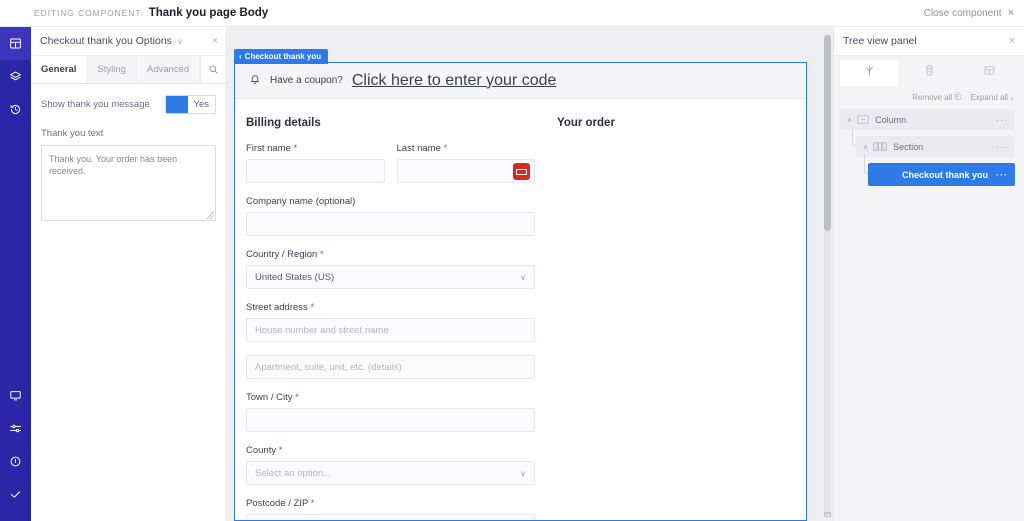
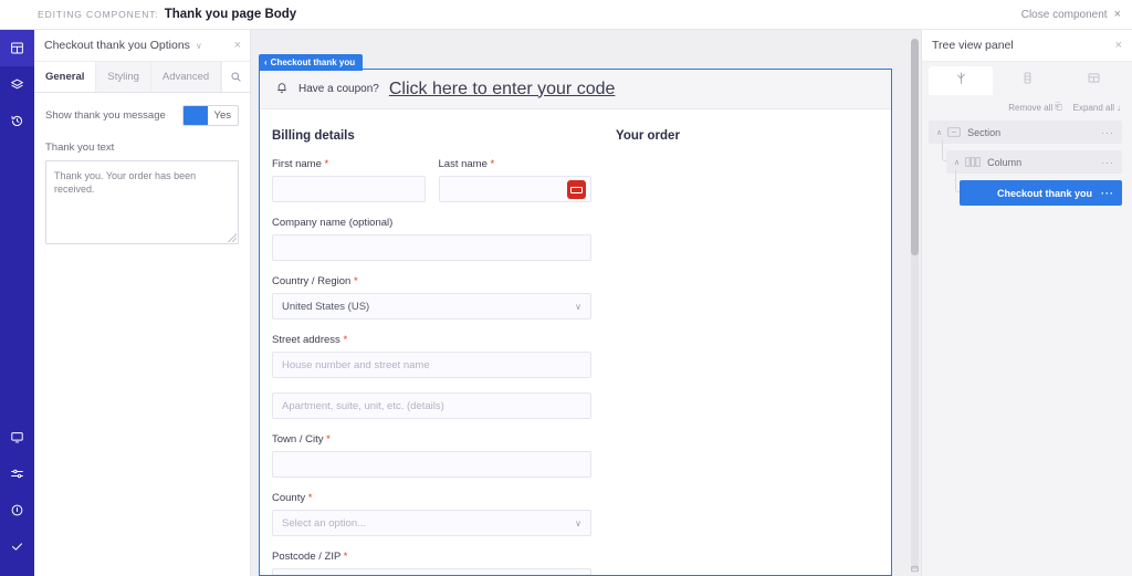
  EDITING COMPONENT:
  Thank you page Body
  Close component
  ×
  Checkout thank you Options
  ∨
  ×
  General
  Styling
  Advanced
  Show thank you message
  Yes
  Thank you text
  Thank you. Your order has been received.
  ‹
  Checkout thank you
  Have a coupon?
  Click here to enter your code
  Billing details
  First name *
  Last name *
  Company name (optional)
  Country / Region *
  United States (US)
  ∨
  Street address *
  House number and street name
  Apartment, suite, unit, etc. (details)
  Town / City *
  County *
  Select an option...
  ∨
  Postcode / ZIP *
  Your order
  Tree view panel
  ×
  Remove all
  ⎗
  Expand all
  ↓
- Column
+ Section
  ···
- Section
+ Column
  ···
  Checkout thank you
  ···
